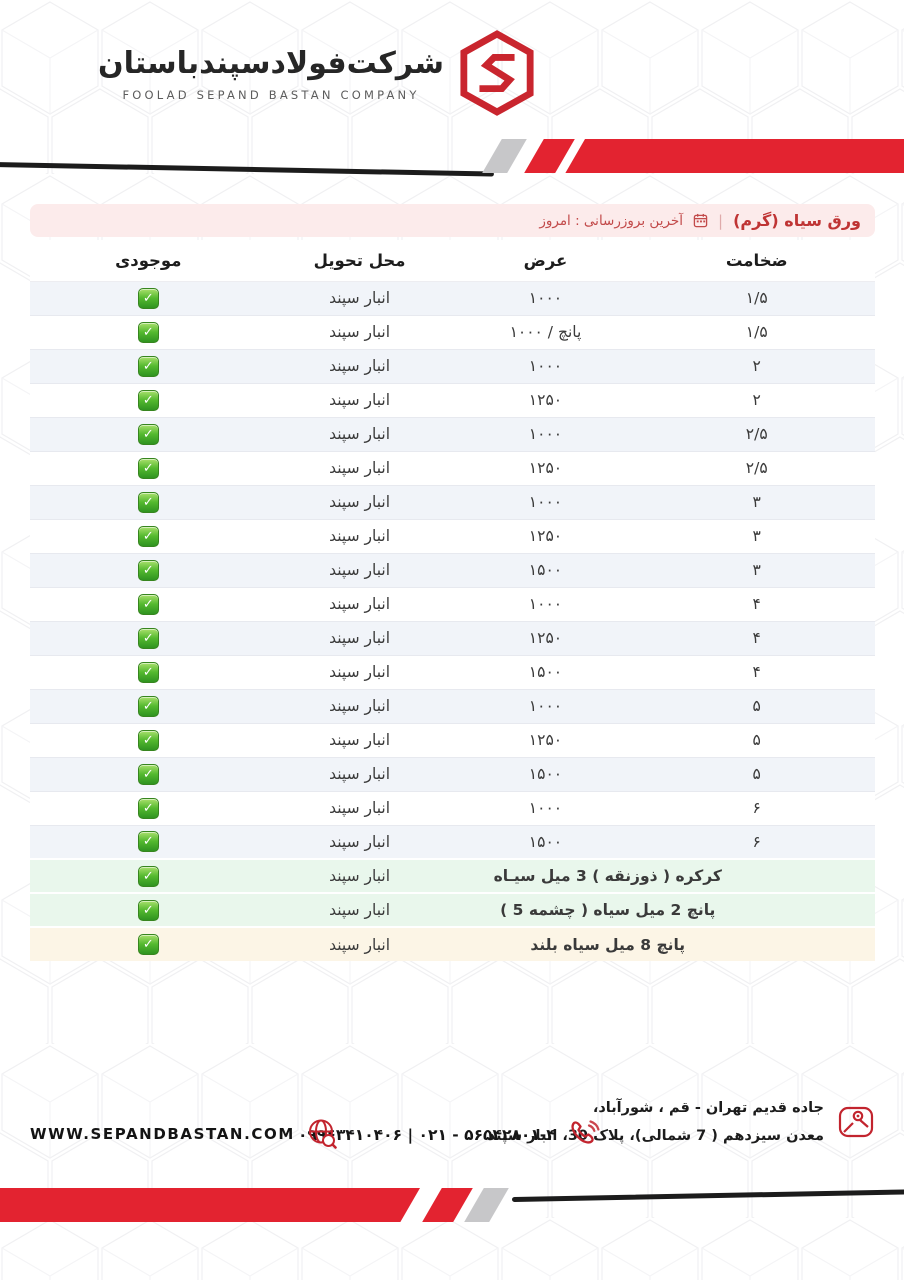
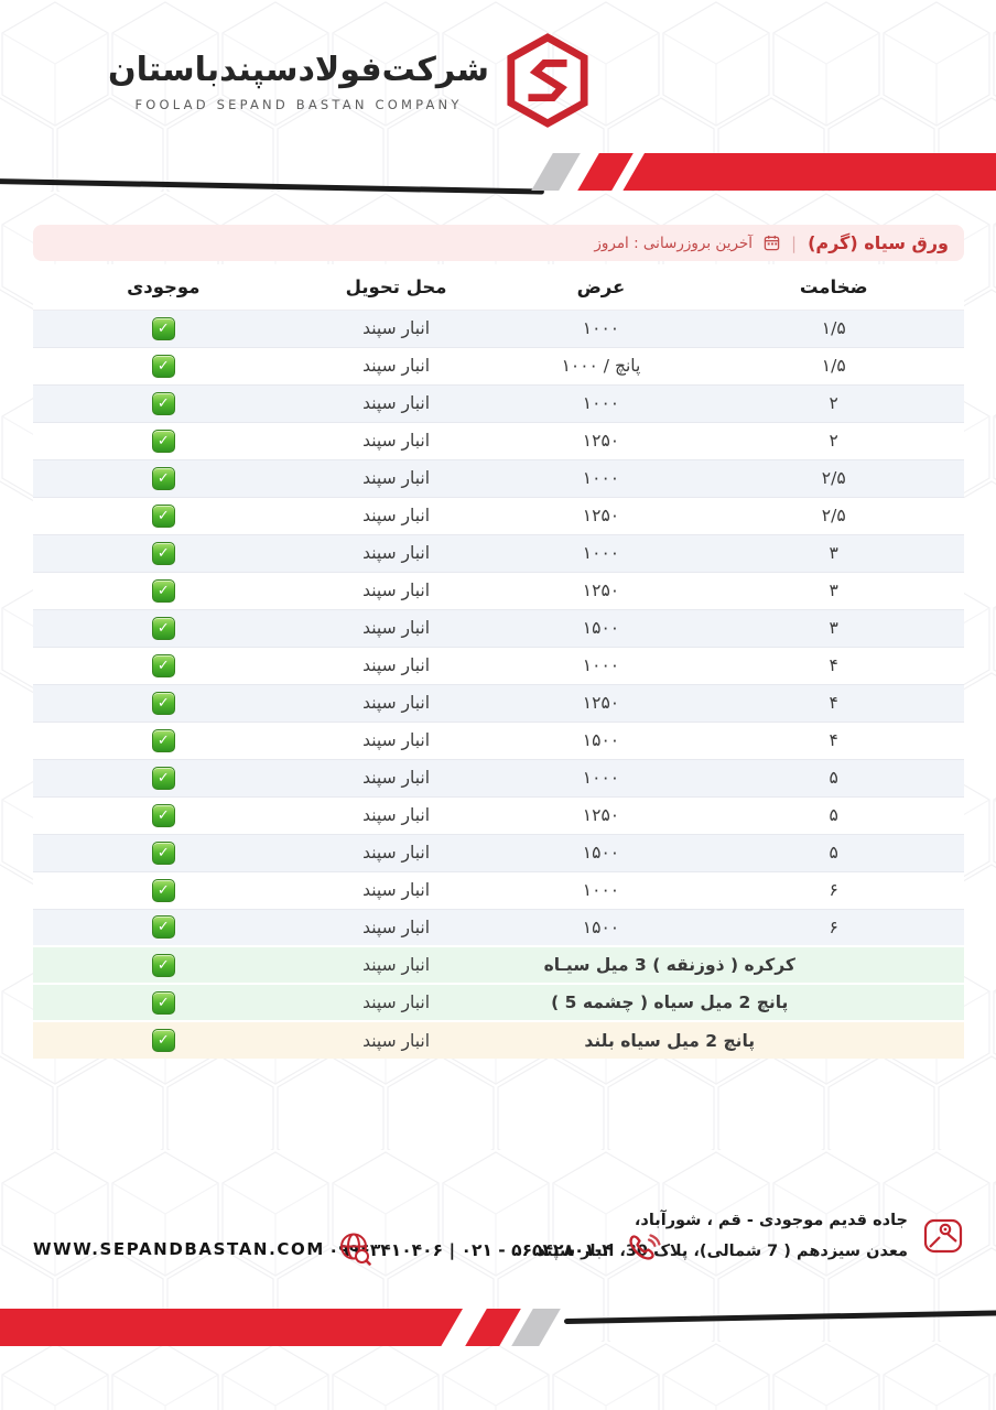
  شرکت‌فولادسپندباستان
  FOOLAD SEPAND BASTAN COMPANY
  ورق سیاه (گرم)
  |
  آخرین بروزرسانی : امروز
  ضخامت	عرض	محل تحویل	موجودی
  ۱/۵	۱۰۰۰	انبار سپند	✓
  ۱/۵	۱۰۰۰ / پانچ	انبار سپند	✓
  ۲	۱۰۰۰	انبار سپند	✓
  ۲	۱۲۵۰	انبار سپند	✓
  ۲/۵	۱۰۰۰	انبار سپند	✓
  ۲/۵	۱۲۵۰	انبار سپند	✓
  ۳	۱۰۰۰	انبار سپند	✓
  ۳	۱۲۵۰	انبار سپند	✓
  ۳	۱۵۰۰	انبار سپند	✓
  ۴	۱۰۰۰	انبار سپند	✓
  ۴	۱۲۵۰	انبار سپند	✓
  ۴	۱۵۰۰	انبار سپند	✓
  ۵	۱۰۰۰	انبار سپند	✓
  ۵	۱۲۵۰	انبار سپند	✓
  ۵	۱۵۰۰	انبار سپند	✓
  ۶	۱۰۰۰	انبار سپند	✓
  ۶	۱۵۰۰	انبار سپند	✓
  کرکره ( ذوزنقه ) 3 میل سیـاه	انبار سپند	✓
  پانچ 2 میل سیاه ( چشمه 5 )	انبار سپند	✓
- پانچ 8 میل سیاه بلند	انبار سپند	✓
+ پانچ 2 میل سیاه بلند	انبار سپند	✓
- جاده قدیم تهران - قم ، شورآباد،
+ جاده قدیم موجودی - قم ، شورآباد،
  معدن سیزدهم ( 7 شمالی)، پلاک 3، انبار سپند
  ۰۹۹۳۴۱۰۴۰۶ | ۰۲۱ - ۵۶۵۴۲۸۰۱-۴
  WWW.SEPANDBASTAN.COM
